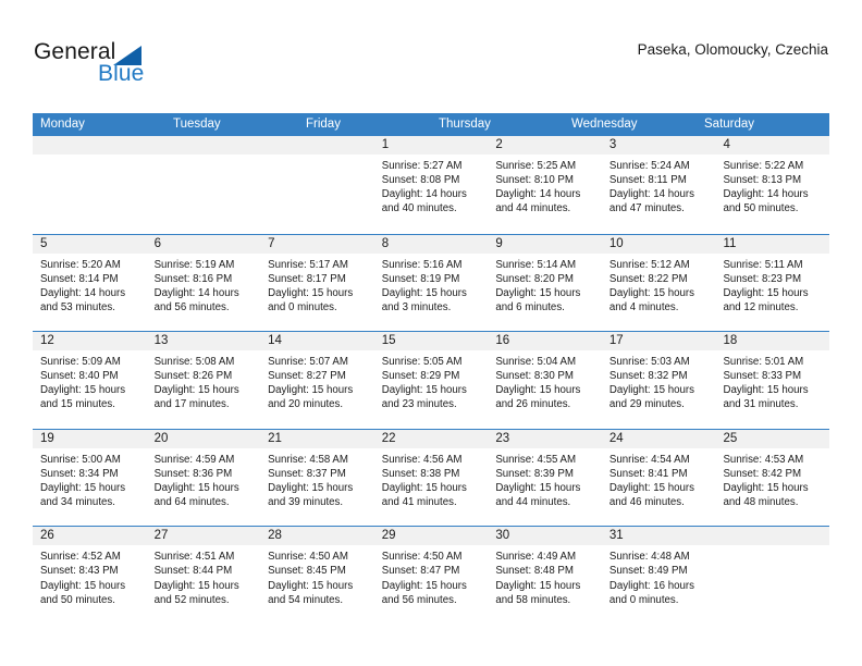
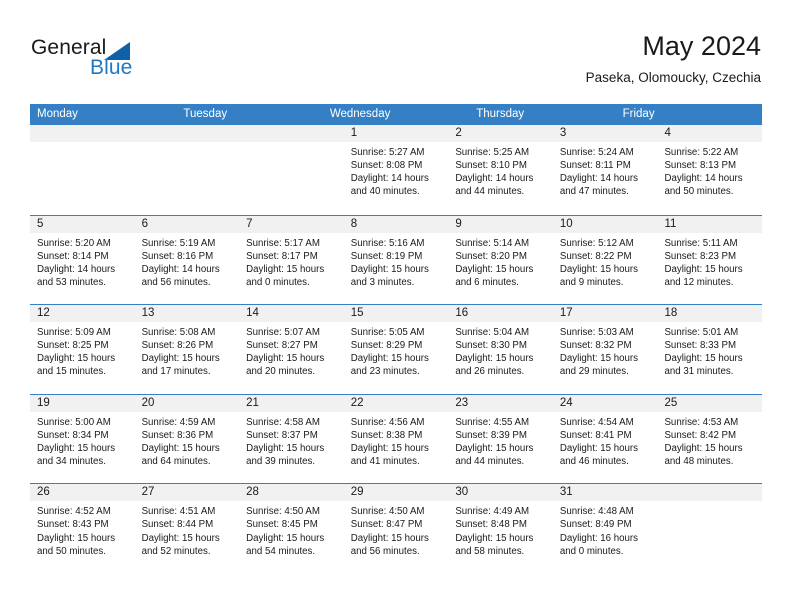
  General
  Blue
+ May 2024
  Paseka, Olomoucky, Czechia
  Monday
  Tuesday
- Friday
+ Wednesday
  Thursday
- Wednesday
+ Friday
- Saturday
  1
  Sunrise: 5:27 AM
  Sunset: 8:08 PM
  Daylight: 14 hours
  and 40 minutes.
  2
  Sunrise: 5:25 AM
  Sunset: 8:10 PM
  Daylight: 14 hours
  and 44 minutes.
  3
  Sunrise: 5:24 AM
  Sunset: 8:11 PM
  Daylight: 14 hours
  and 47 minutes.
  4
  Sunrise: 5:22 AM
  Sunset: 8:13 PM
  Daylight: 14 hours
  and 50 minutes.
  5
  Sunrise: 5:20 AM
  Sunset: 8:14 PM
  Daylight: 14 hours
  and 53 minutes.
  6
  Sunrise: 5:19 AM
  Sunset: 8:16 PM
  Daylight: 14 hours
  and 56 minutes.
  7
  Sunrise: 5:17 AM
  Sunset: 8:17 PM
  Daylight: 15 hours
  and 0 minutes.
  8
  Sunrise: 5:16 AM
  Sunset: 8:19 PM
  Daylight: 15 hours
  and 3 minutes.
  9
  Sunrise: 5:14 AM
  Sunset: 8:20 PM
  Daylight: 15 hours
  and 6 minutes.
  10
  Sunrise: 5:12 AM
  Sunset: 8:22 PM
  Daylight: 15 hours
- and 4 minutes.
+ and 9 minutes.
  11
  Sunrise: 5:11 AM
  Sunset: 8:23 PM
  Daylight: 15 hours
  and 12 minutes.
  12
  Sunrise: 5:09 AM
- Sunset: 8:40 PM
+ Sunset: 8:25 PM
  Daylight: 15 hours
  and 15 minutes.
  13
  Sunrise: 5:08 AM
  Sunset: 8:26 PM
  Daylight: 15 hours
  and 17 minutes.
  14
  Sunrise: 5:07 AM
  Sunset: 8:27 PM
  Daylight: 15 hours
  and 20 minutes.
  15
  Sunrise: 5:05 AM
  Sunset: 8:29 PM
  Daylight: 15 hours
  and 23 minutes.
  16
  Sunrise: 5:04 AM
  Sunset: 8:30 PM
  Daylight: 15 hours
  and 26 minutes.
  17
  Sunrise: 5:03 AM
  Sunset: 8:32 PM
  Daylight: 15 hours
  and 29 minutes.
  18
  Sunrise: 5:01 AM
  Sunset: 8:33 PM
  Daylight: 15 hours
  and 31 minutes.
  19
  Sunrise: 5:00 AM
  Sunset: 8:34 PM
  Daylight: 15 hours
  and 34 minutes.
  20
  Sunrise: 4:59 AM
  Sunset: 8:36 PM
  Daylight: 15 hours
  and 64 minutes.
  21
  Sunrise: 4:58 AM
  Sunset: 8:37 PM
  Daylight: 15 hours
  and 39 minutes.
  22
  Sunrise: 4:56 AM
  Sunset: 8:38 PM
  Daylight: 15 hours
  and 41 minutes.
  23
  Sunrise: 4:55 AM
  Sunset: 8:39 PM
  Daylight: 15 hours
  and 44 minutes.
  24
  Sunrise: 4:54 AM
  Sunset: 8:41 PM
  Daylight: 15 hours
  and 46 minutes.
  25
  Sunrise: 4:53 AM
  Sunset: 8:42 PM
  Daylight: 15 hours
  and 48 minutes.
  26
  Sunrise: 4:52 AM
  Sunset: 8:43 PM
  Daylight: 15 hours
  and 50 minutes.
  27
  Sunrise: 4:51 AM
  Sunset: 8:44 PM
  Daylight: 15 hours
  and 52 minutes.
  28
  Sunrise: 4:50 AM
  Sunset: 8:45 PM
  Daylight: 15 hours
  and 54 minutes.
  29
  Sunrise: 4:50 AM
  Sunset: 8:47 PM
  Daylight: 15 hours
  and 56 minutes.
  30
  Sunrise: 4:49 AM
  Sunset: 8:48 PM
  Daylight: 15 hours
  and 58 minutes.
  31
  Sunrise: 4:48 AM
  Sunset: 8:49 PM
  Daylight: 16 hours
  and 0 minutes.
